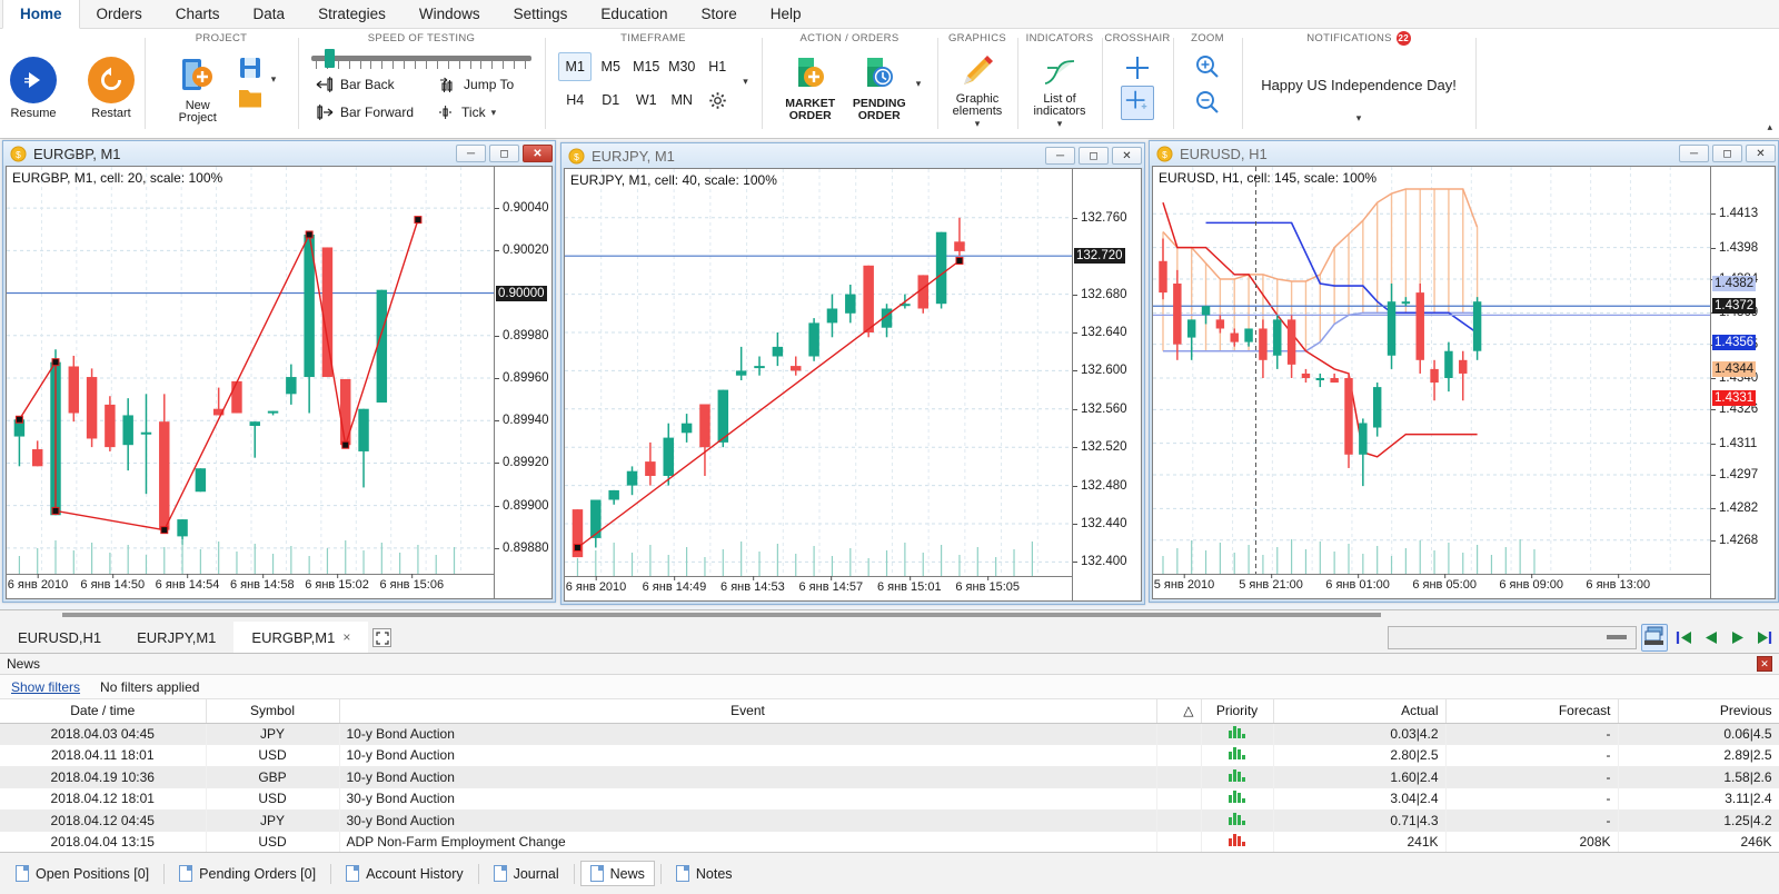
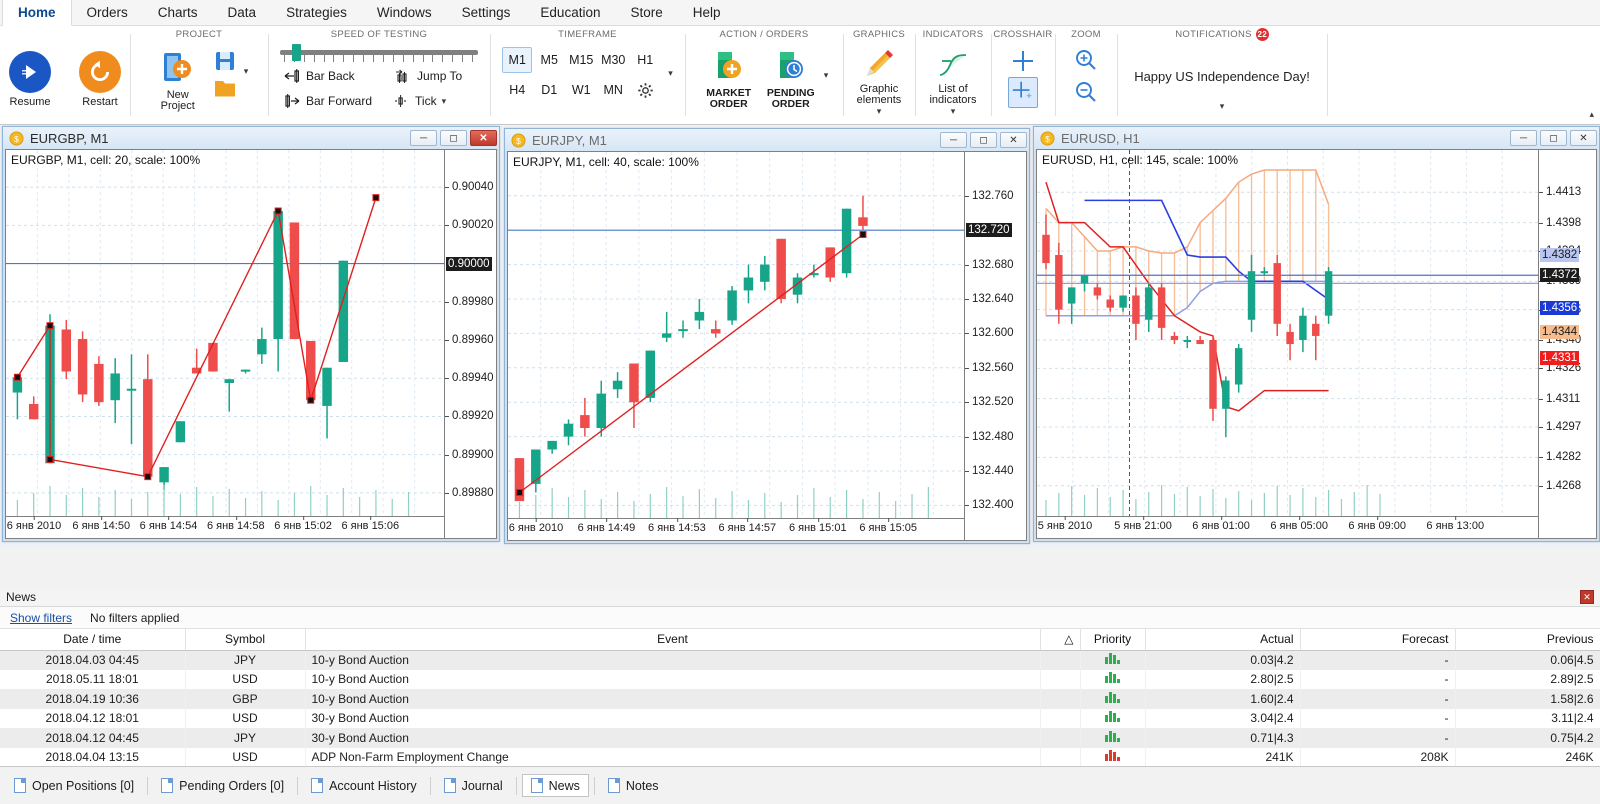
  Home
  Orders
  Charts
  Data
  Strategies
  Windows
  Settings
  Education
  Store
  Help
  Resume
  Restart
  PROJECT
  New
  Project
  ▾
  SPEED OF TESTING
  Bar Back
  Bar Forward
  Jump To
  Tick
  ▾
  TIMEFRAME
  M1
  M5
  M15
  M30
  H1
  H4
  D1
  W1
  MN
  ▾
  ACTION / ORDERS
  MARKET
  ORDER
  PENDING
  ORDER
  ▾
  GRAPHICS
  Graphic
  elements
  ▾
  INDICATORS
  List of
  indicators
  ▾
  CROSSHAIR
  ZOOM
  NOTIFICATIONS 22
  Happy US Independence Day!
  ▾
  ▴
  $
  EURGBP, M1
  ─
  ◻
  ✕
  EURGBP, M1, cell: 20, scale: 100%
  0.90040
  0.90020
  0.89980
  0.89960
  0.89940
  0.89920
  0.89900
  0.89880
  0.90000
  6 янв 2010
  6 янв 14:50
  6 янв 14:54
  6 янв 14:58
  6 янв 15:02
  6 янв 15:06
  $
  EURJPY, M1
  ─
  ◻
  ✕
  EURJPY, M1, cell: 40, scale: 100%
  132.760
  132.680
  132.640
  132.600
  132.560
  132.520
  132.480
  132.440
  132.400
  132.720
  6 янв 2010
  6 янв 14:49
  6 янв 14:53
  6 янв 14:57
  6 янв 15:01
  6 янв 15:05
  $
  EURUSD, H1
  ─
  ◻
  ✕
  EURUSD, H1, cell: 145, scale: 100%
  1.4413
  1.4398
  1.4340
  1.4326
  1.4311
  1.4297
  1.4282
  1.4268
  1.4382
  1.4372
  1.4356
  1.4344
  1.4331
  5 янв 2010
  5 янв 21:00
  6 янв 01:00
  6 янв 05:00
  6 янв 09:00
  6 янв 13:00
- EURUSD,H1
- EURJPY,M1
- EURGBP,M1
- ×
  News
  ✕
  Show filters
  No filters applied
  Date / time	Symbol	Event	△	Priority	Actual	Forecast	Previous
  2018.04.03 04:45	JPY	10-y Bond Auction			0.03|4.2	-	0.06|4.5
- 2018.04.11 18:01	USD	10-y Bond Auction			2.80|2.5	-	2.89|2.5
+ 2018.05.11 18:01	USD	10-y Bond Auction			2.80|2.5	-	2.89|2.5
  2018.04.19 10:36	GBP	10-y Bond Auction			1.60|2.4	-	1.58|2.6
  2018.04.12 18:01	USD	30-y Bond Auction			3.04|2.4	-	3.11|2.4
- 2018.04.12 04:45	JPY	30-y Bond Auction			0.71|4.3	-	1.25|4.2
+ 2018.04.12 04:45	JPY	30-y Bond Auction			0.71|4.3	-	0.75|4.2
  2018.04.04 13:15	USD	ADP Non-Farm Employment Change			241K	208K	246K
  Open Positions [0]
  Pending Orders [0]
  Account History
  Journal
  News
  Notes
